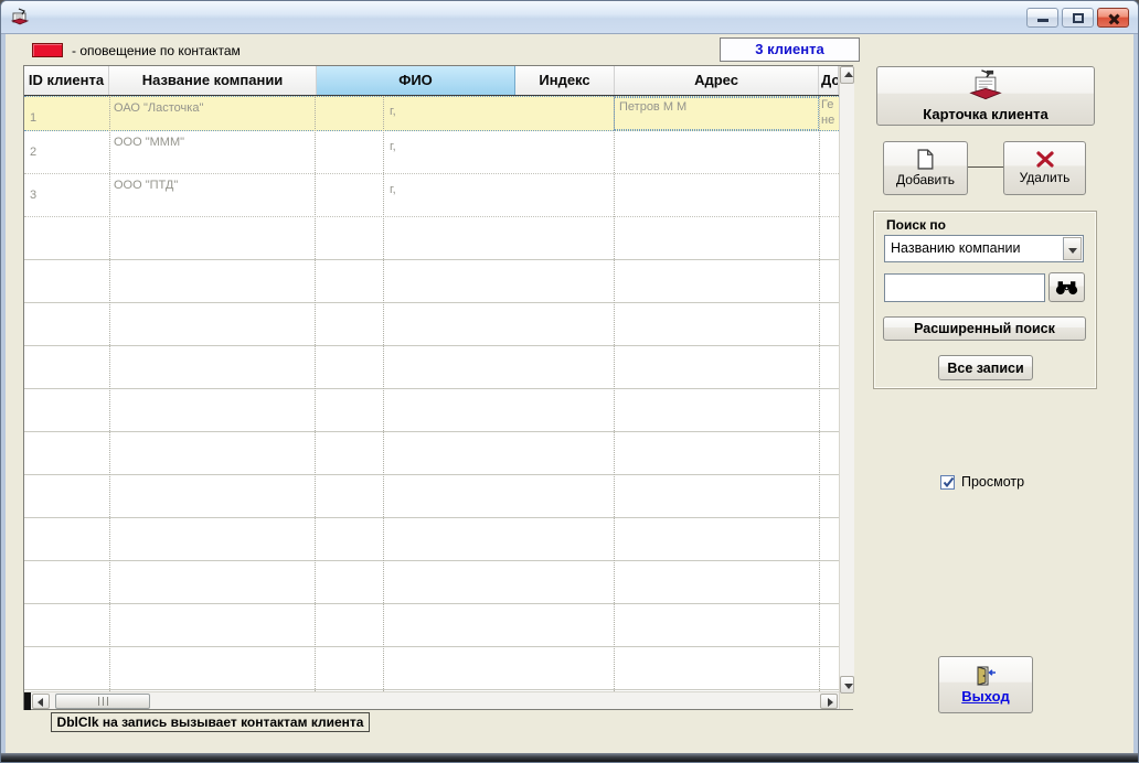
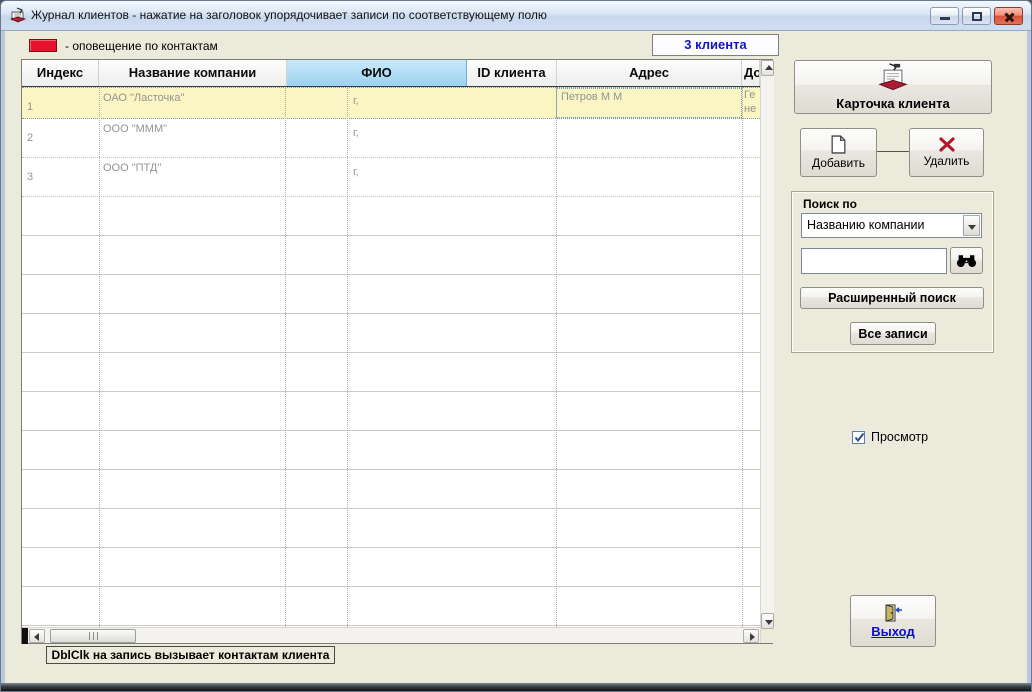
+ Журнал клиентов - нажатие на заголовок упорядочивает записи по соответствующему полю
  - оповещение по контактам
  3 клиента
- ID клиента
+ Индекс
  Название компании
  ФИО
- Индекс
+ ID клиента
  Адрес
  1
  ОАО "Ласточка"
  г,
  Петров М М
  Ге
  не
  2
  ООО "МММ"
  г,
  3
  ООО "ПТД"
  г,
  DblClk на запись вызывает контактам клиента
  Карточка клиента
  Добавить
  Удалить
  Поиск по
  Названию компании
  Расширенный поиск
  Все записи
  Просмотр
  Выход
